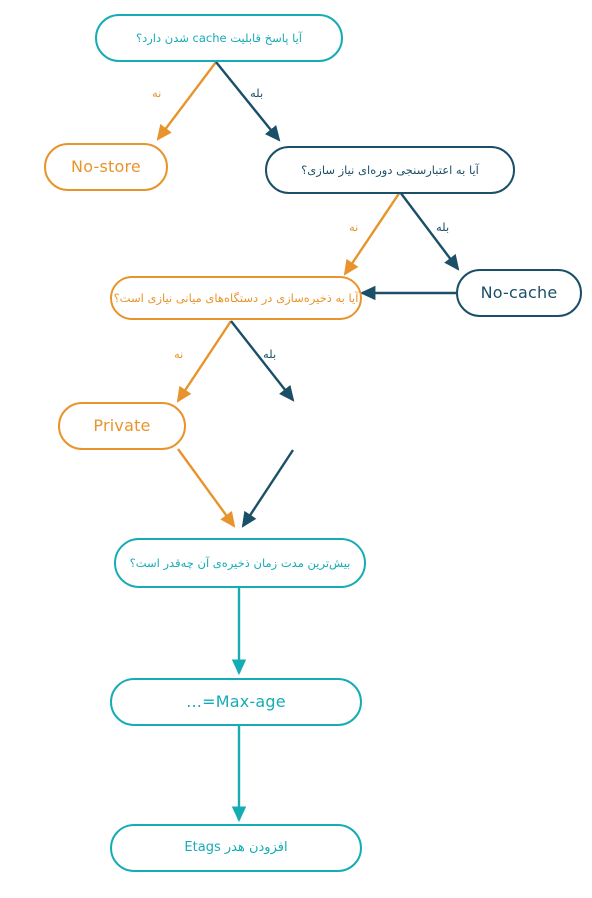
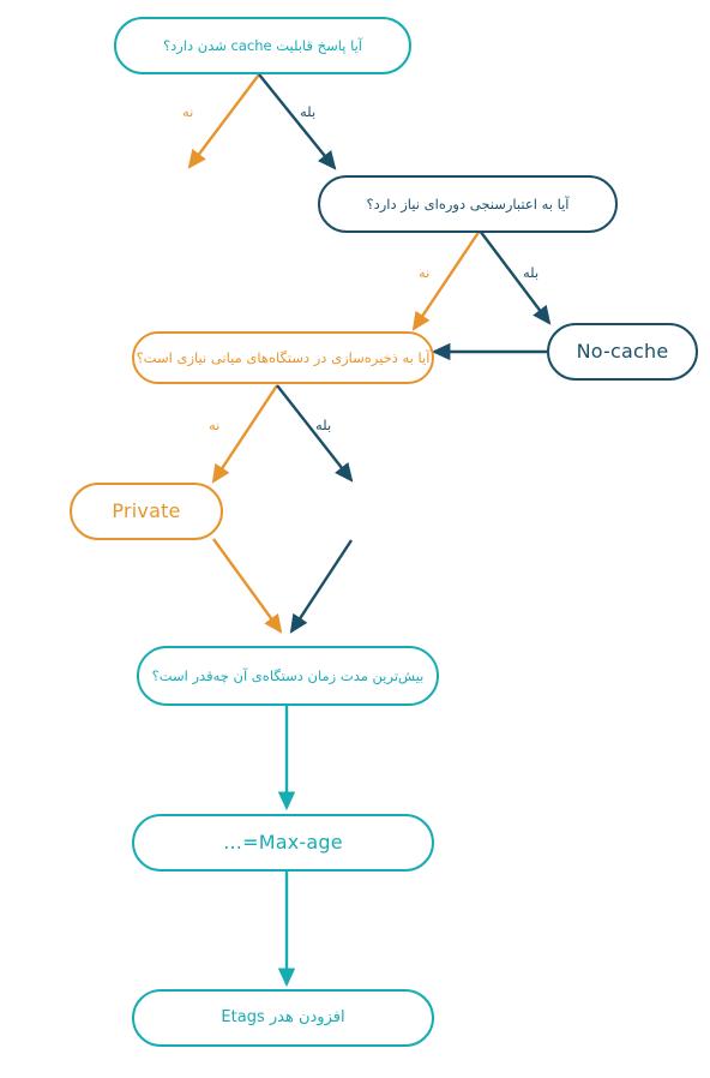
  نه
  بله
  نه
  بله
  نه
  بله
  آیا پاسخ قابلیت cache شدن دارد؟
- No-store
- آیا به اعتبارسنجی دوره‌ای نیاز سازی؟
+ آیا به اعتبارسنجی دوره‌ای نیاز دارد؟
  No-cache
  آیا به ذخیره‌سازی در دستگاه‌های میانی نیازی است؟
  Private
- بیش‌ترین مدت زمان ذخیره‌ی آن چه‌قدر است؟
+ بیش‌ترین مدت زمان دستگاه‌ی آن چه‌قدر است؟
  Max-age=...
  افزودن هدر Etags
